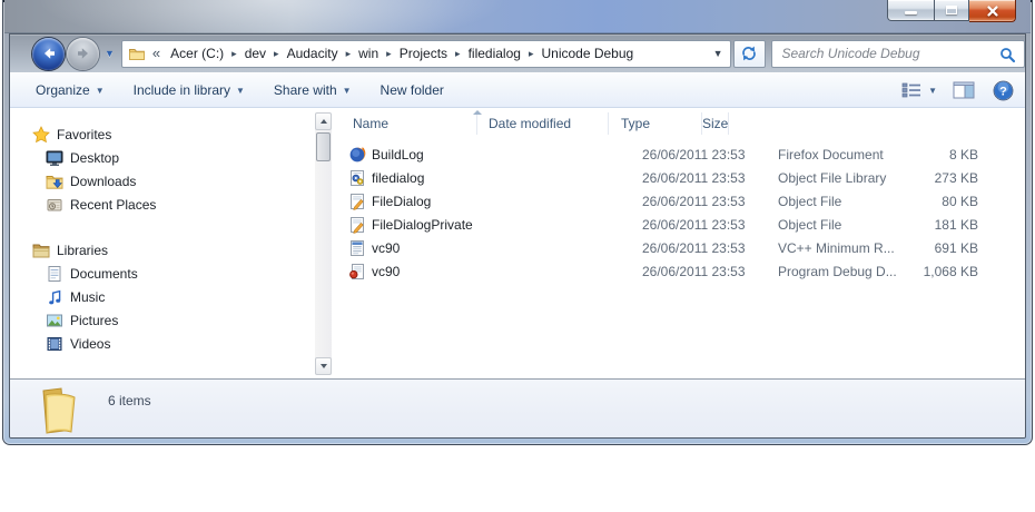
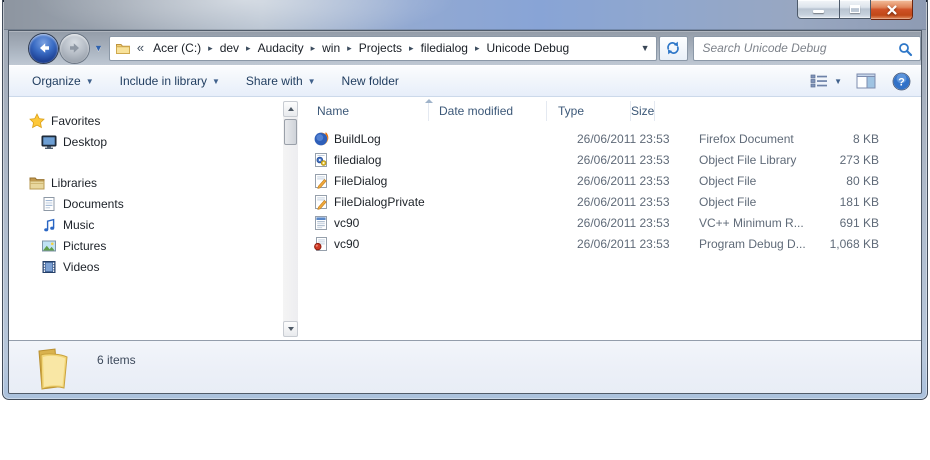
  ▼
  «
  Acer (C:)
  ▸
  dev
  ▸
  Audacity
  ▸
  win
  ▸
  Projects
  ▸
  filedialog
  ▸
  Unicode Debug
  ▼
  Search Unicode Debug
  Organize
  ▼
  Include in library
  ▼
  Share with
  ▼
  New folder
  ▼
  ?
  Favorites
  Desktop
- Downloads
- Recent Places
  Libraries
  Documents
  Music
  Pictures
  Videos
  Name
  Date modified
  Type
  Size
  BuildLog
  26/06/2011 23:53
  Firefox Document
  8 KB
  filedialog
  26/06/2011 23:53
  Object File Library
  273 KB
  FileDialog
  26/06/2011 23:53
  Object File
  80 KB
  FileDialogPrivate
  26/06/2011 23:53
  Object File
  181 KB
  vc90
  26/06/2011 23:53
  VC++ Minimum R...
  691 KB
  vc90
  26/06/2011 23:53
  Program Debug D...
  1,068 KB
  6 items
